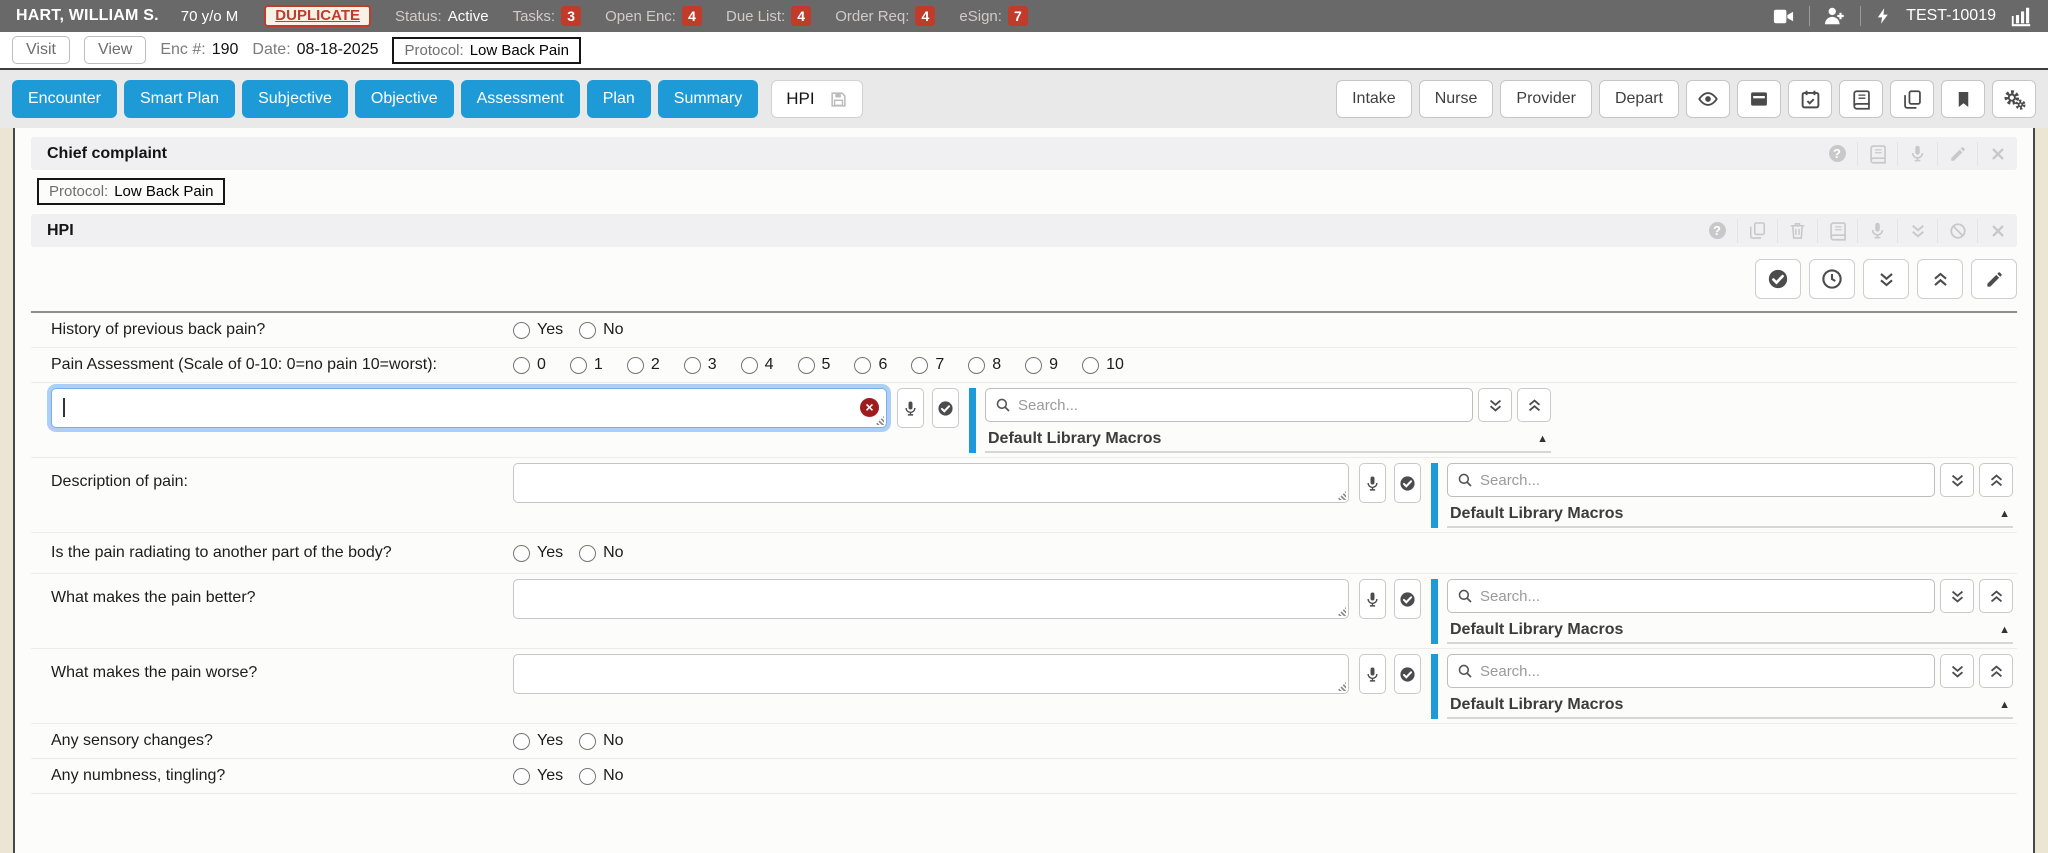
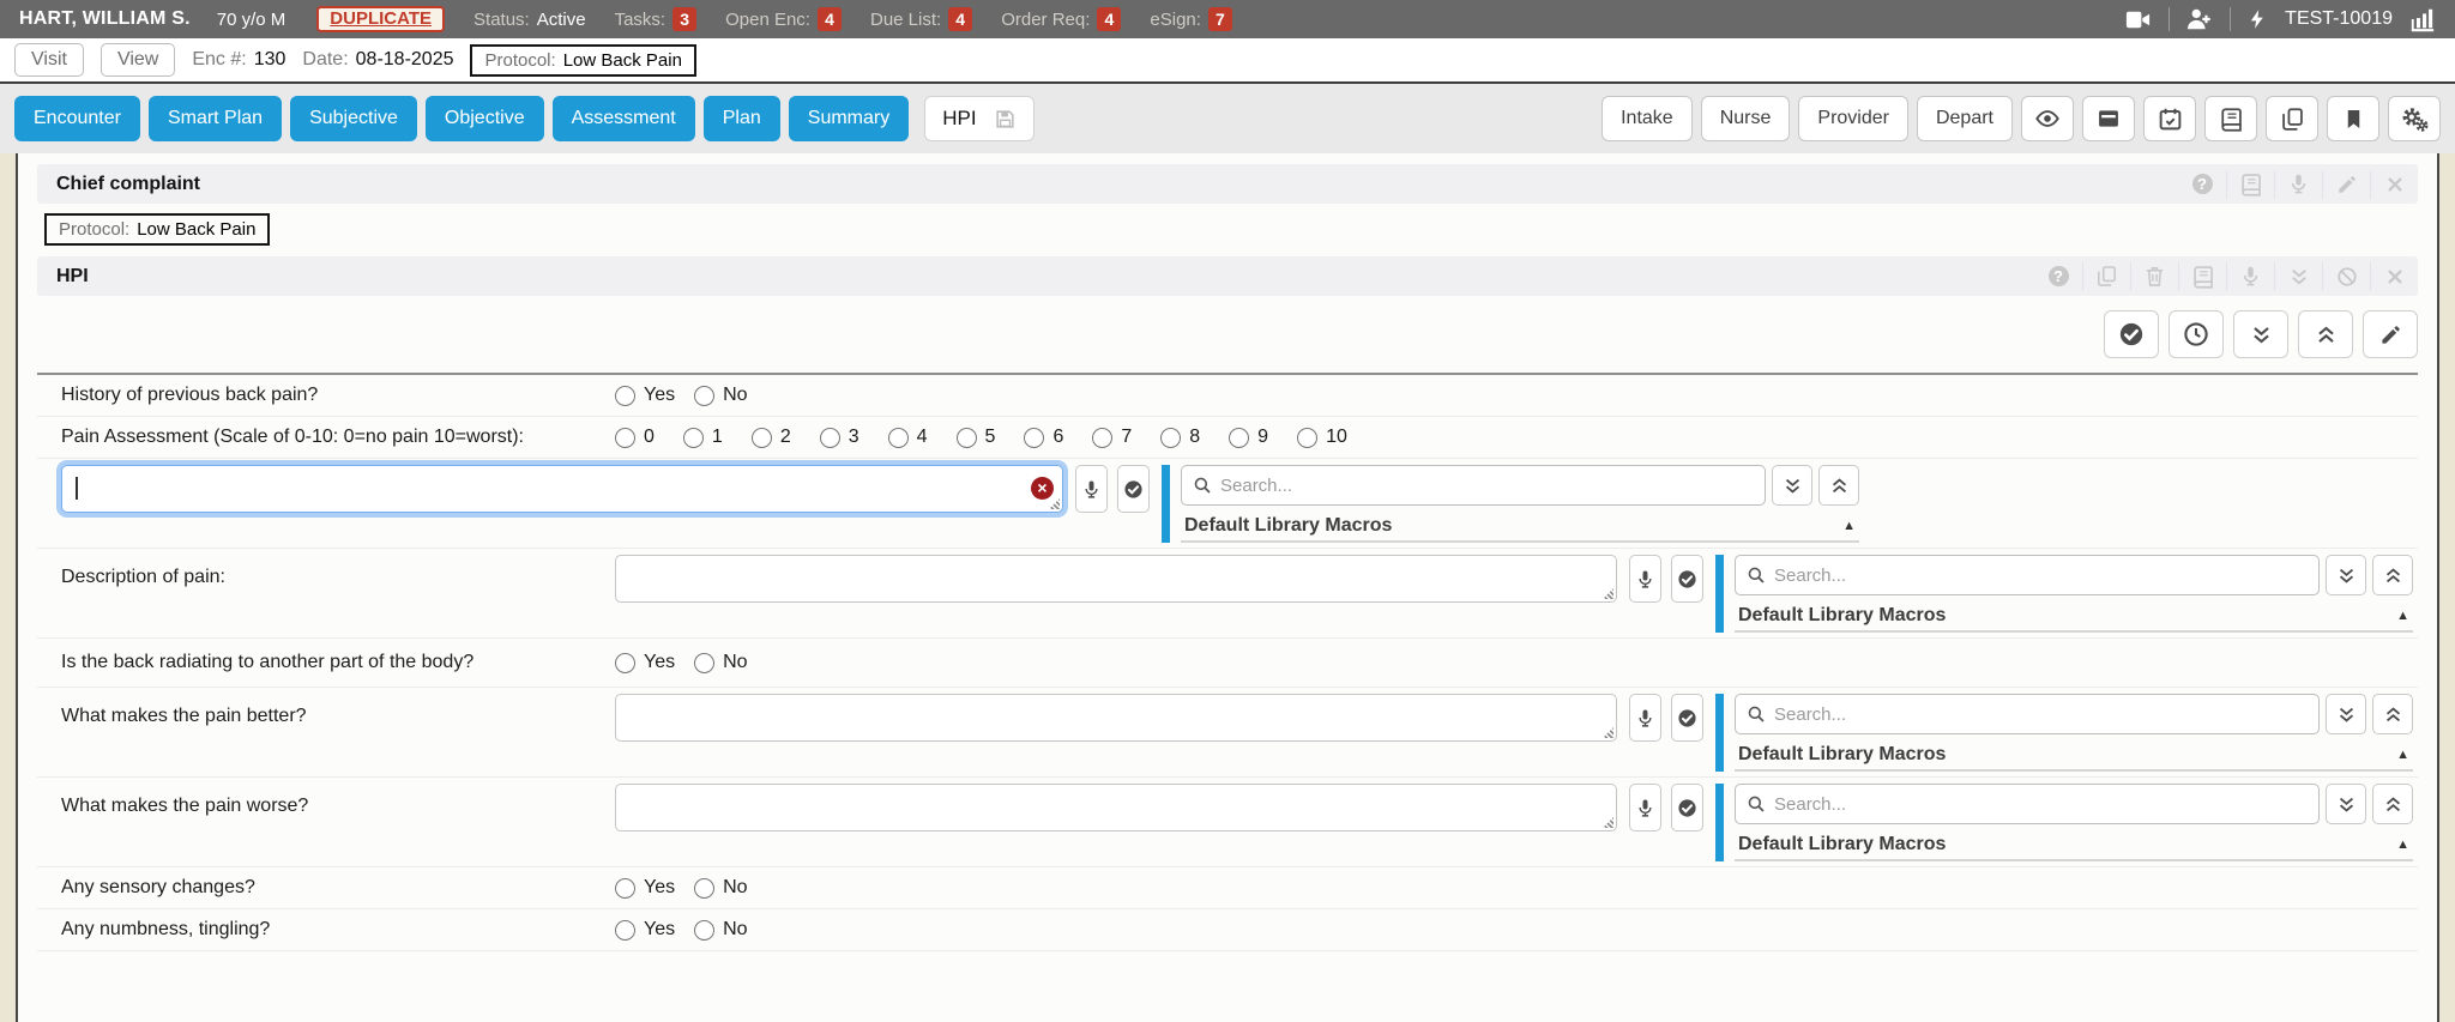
  HART, WILLIAM S.
  70 y/o M
  DUPLICATE
  Status:
  Active
  Tasks:
  3
  Open Enc:
  4
  Due List:
  4
  Order Req:
  4
  eSign:
  7
  TEST-10019
  Visit
  View
  Enc #:
- 190
+ 130
  Date:
  08-18-2025
  Protocol:
  Low Back Pain
  Encounter
  Smart Plan
  Subjective
  Objective
  Assessment
  Plan
  Summary
  HPI
  Intake
  Nurse
  Provider
  Depart
  Chief complaint
  Protocol:
  Low Back Pain
  HPI
  History of previous back pain?
  Yes
  No
  Pain Assessment (Scale of 0-10: 0=no pain 10=worst):
  0
  1
  2
  3
  4
  5
  6
  7
  8
  9
  10
  Search...
  Default Library Macros
  ▲
  Description of pain:
  Search...
  Default Library Macros
  ▲
- Is the pain radiating to another part of the body?
+ Is the back radiating to another part of the body?
  Yes
  No
  What makes the pain better?
  Search...
  Default Library Macros
  ▲
  What makes the pain worse?
  Search...
  Default Library Macros
  ▲
  Any sensory changes?
  Yes
  No
  Any numbness, tingling?
  Yes
  No
